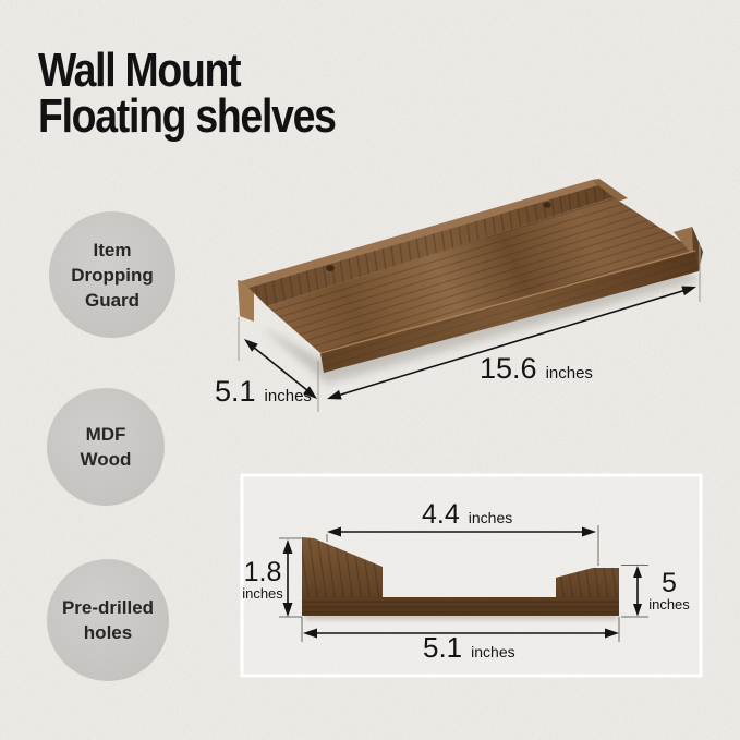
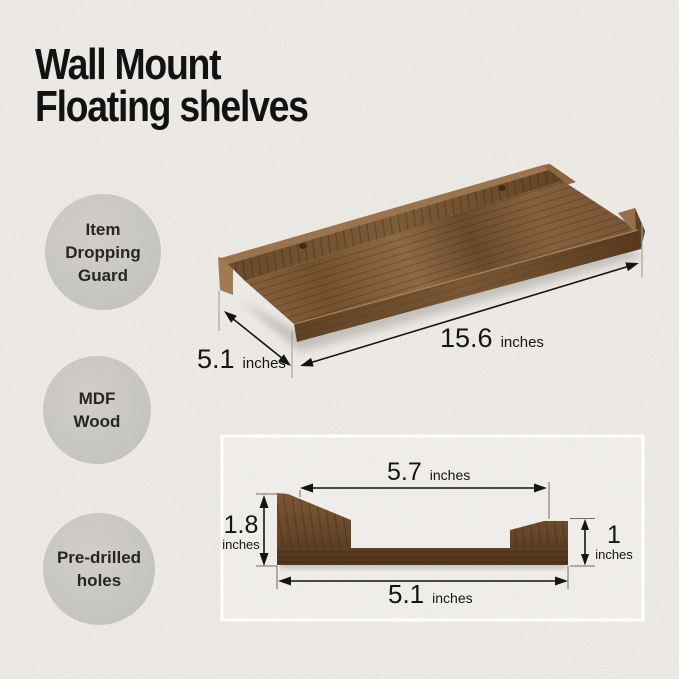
  Wall Mount
  Floating shelves
  Item
  Dropping
  Guard
  MDF
  Wood
  Pre-drilled
  holes
  15.6
  inches
  5.1
  inches
- 4.4
+ 5.7
  inches
  1.8
  inches
- 5
+ 1
  inches
  5.1
  inches
